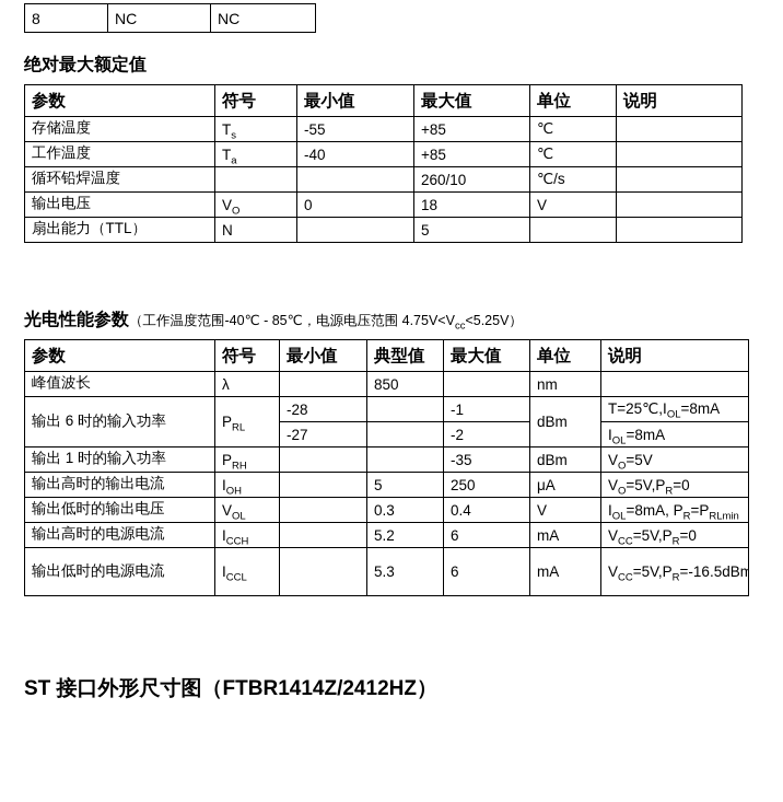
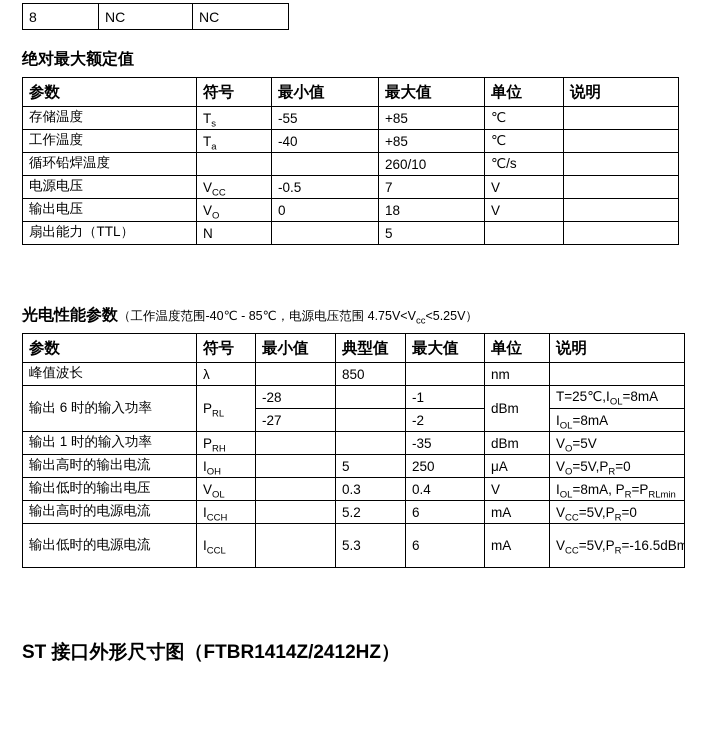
  8	NC	NC
  绝对最大额定值
  参数	符号	最小值	最大值	单位	说明
  存储温度	Ts	-55	+85	℃
  工作温度	Ta	-40	+85	℃
  循环铅焊温度			260/10	℃/s
+ 电源电压	VCC	-0.5	7	V
  输出电压	VO	0	18	V
  扇出能力（TTL）	N		5
  光电性能参数（工作温度范围-40℃ - 85℃，电源电压范围 4.75V<Vcc<5.25V）
  参数	符号	最小值	典型值	最大值	单位	说明
  峰值波长	λ		850		nm
  输出 6 时的输入功率	PRL	-28		-1	dBm	T=25℃,IOL=8mA
  -27		-2	IOL=8mA
  输出 1 时的输入功率	PRH			-35	dBm	VO=5V
  输出高时的输出电流	IOH		5	250	μA	VO=5V,PR=0
  输出低时的输出电压	VOL		0.3	0.4	V	IOL=8mA, PR=PRLmin
  输出高时的电源电流	ICCH		5.2	6	mA	VCC=5V,PR=0
  输出低时的电源电流	ICCL		5.3	6	mA	VCC=5V,PR=-16.5dBm
  ST 接口外形尺寸图（FTBR1414Z/2412HZ）
